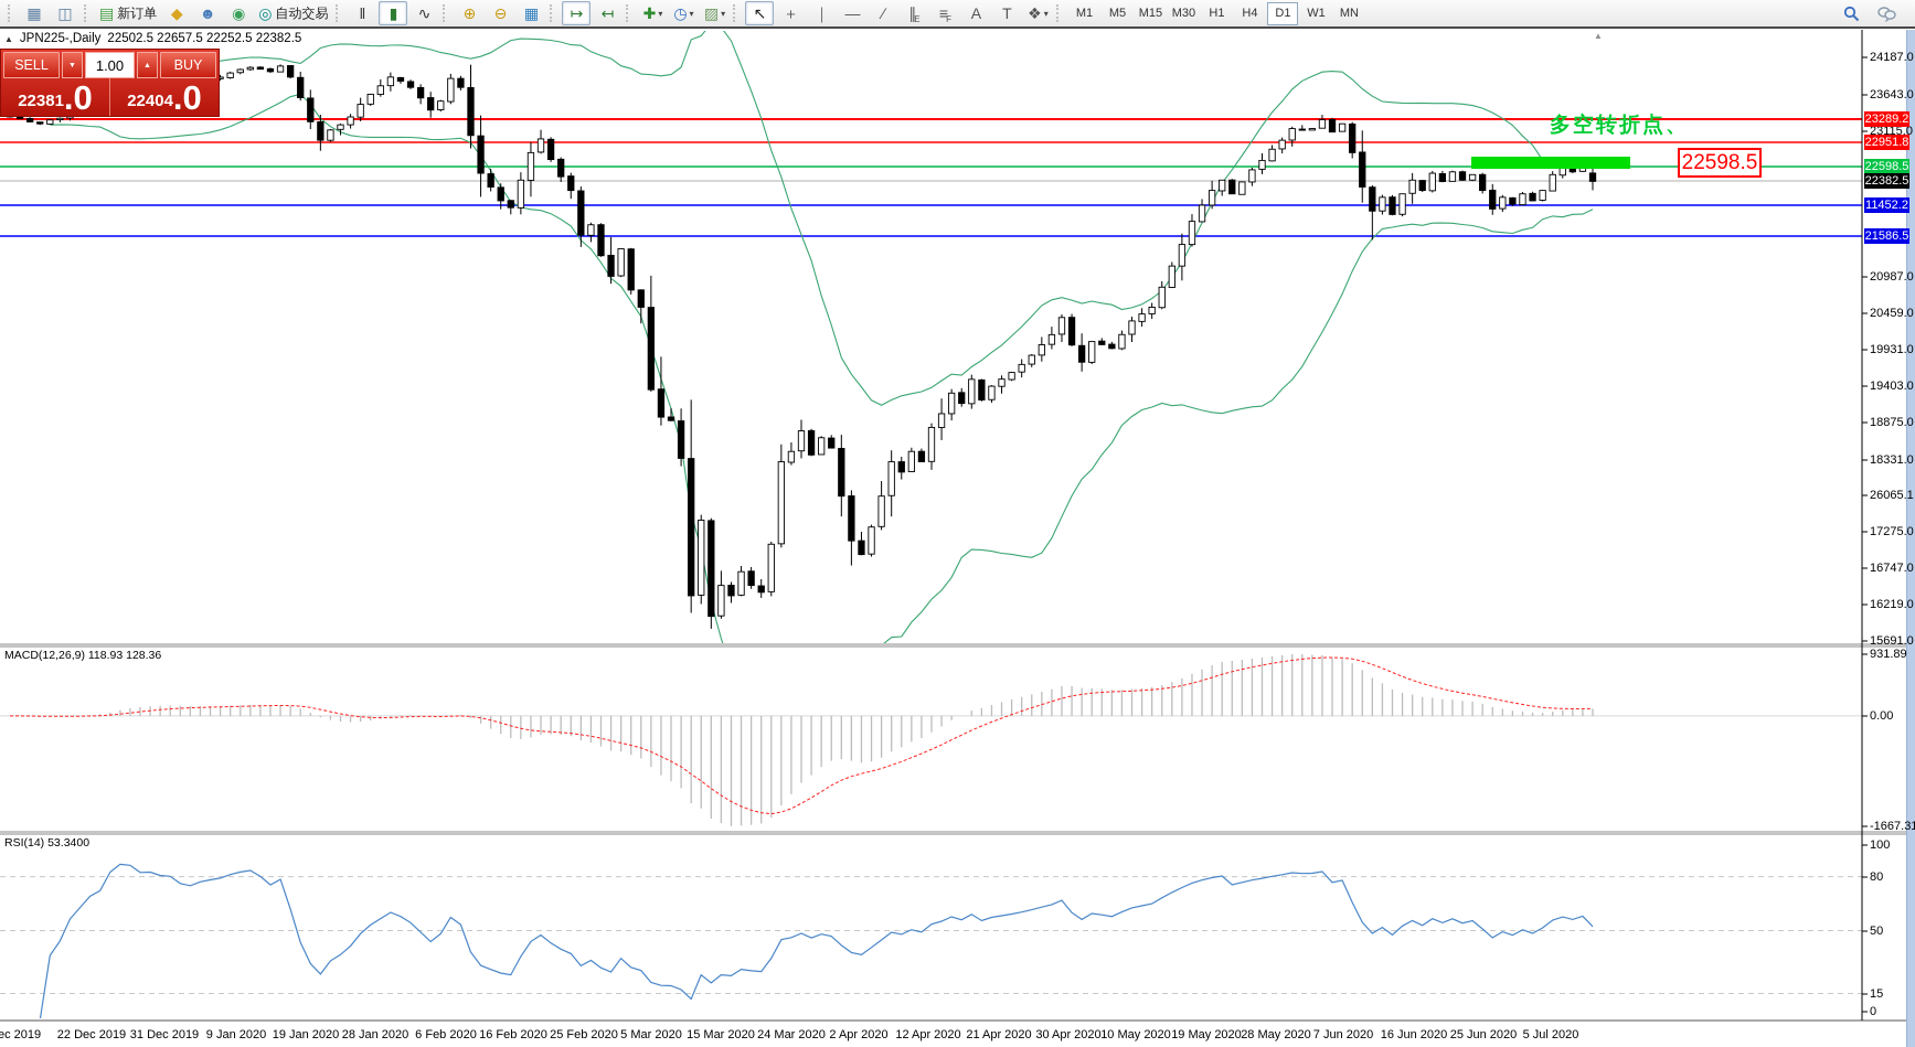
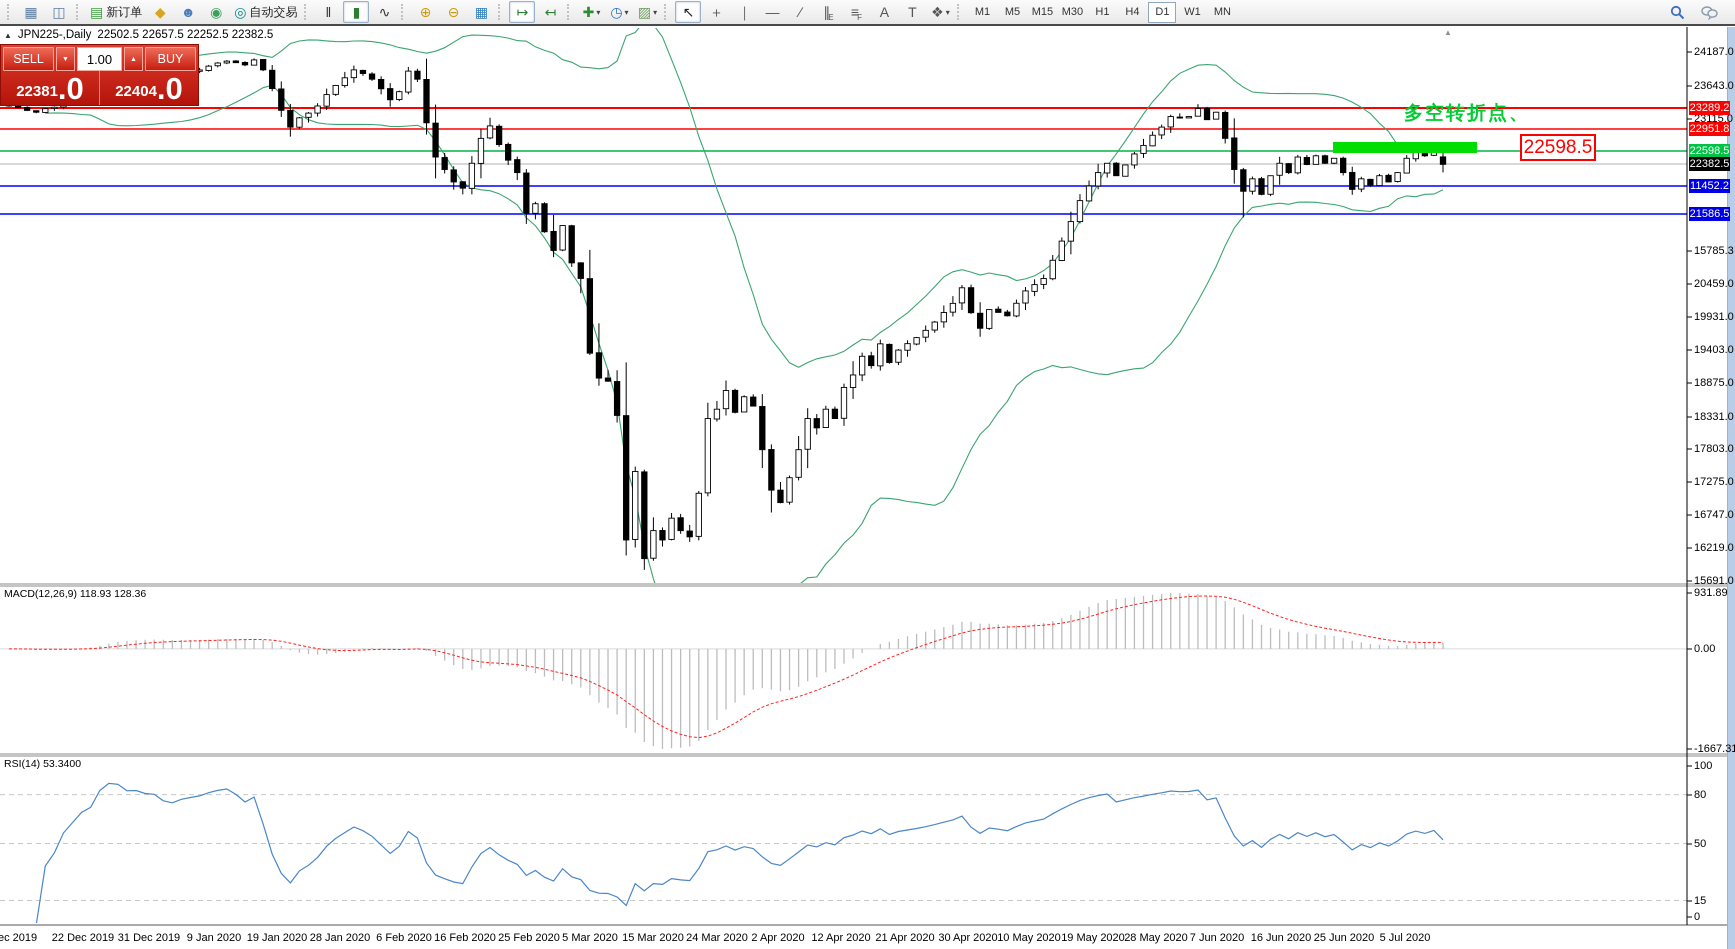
  ▦
  ◫
  ▤
  新订单
  ◆
  ☻
  ◉
  ◎
  自动交易
  ‖
  ▮
  ∿
  ⊕
  ⊖
  ▦
  ↦
  ↤
  ✚
  ▾
  ◷
  ▾
  ▨
  ▾
  ↖
  ＋
  ｜
  —
  ∕
  ∥
  E
  ≡
  F
  A
  T
  ❖
  ▾
  M1
  M5
  M15
  M30
  H1
  H4
  D1
  W1
  MN
  ▲
  JPN225-,Daily
  22502.5 22657.5 22252.5 22382.5
  ▲
  SELL
  1.00
  BUY
  22381
  .0
  22404
  .0
  MACD(12,26,9) 118.93 128.36
  RSI(14) 53.3400
  多空转折点、
  22598.5
  24187.0
  23643.0
  23115.0
- 20987.0
+ 15785.3
  20459.0
  19931.0
  19403.0
  18875.0
  18331.0
- 26065.1
+ 17803.0
  17275.0
  16747.0
  16219.0
  15691.0
  931.89
  0.00
  -1667.31
  100
  80
  50
  15
  0
  23289.2
  22951.8
  22598.5
  22382.5
  11452.2
  21586.5
  ec 2019
  22 Dec 2019
  31 Dec 2019
  9 Jan 2020
  19 Jan 2020
  28 Jan 2020
  6 Feb 2020
  16 Feb 2020
  25 Feb 2020
  5 Mar 2020
  15 Mar 2020
  24 Mar 2020
  2 Apr 2020
  12 Apr 2020
  21 Apr 2020
  30 Apr 2020
  10 May 2020
  19 May 2020
  28 May 2020
  7 Jun 2020
  16 Jun 2020
  25 Jun 2020
  5 Jul 2020
